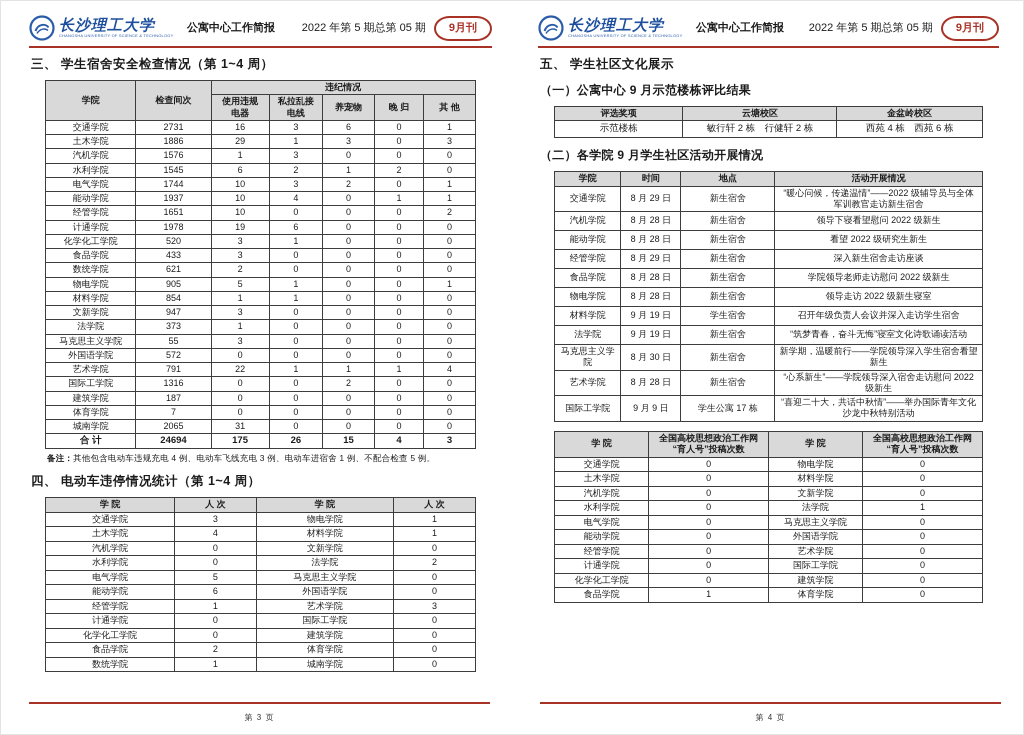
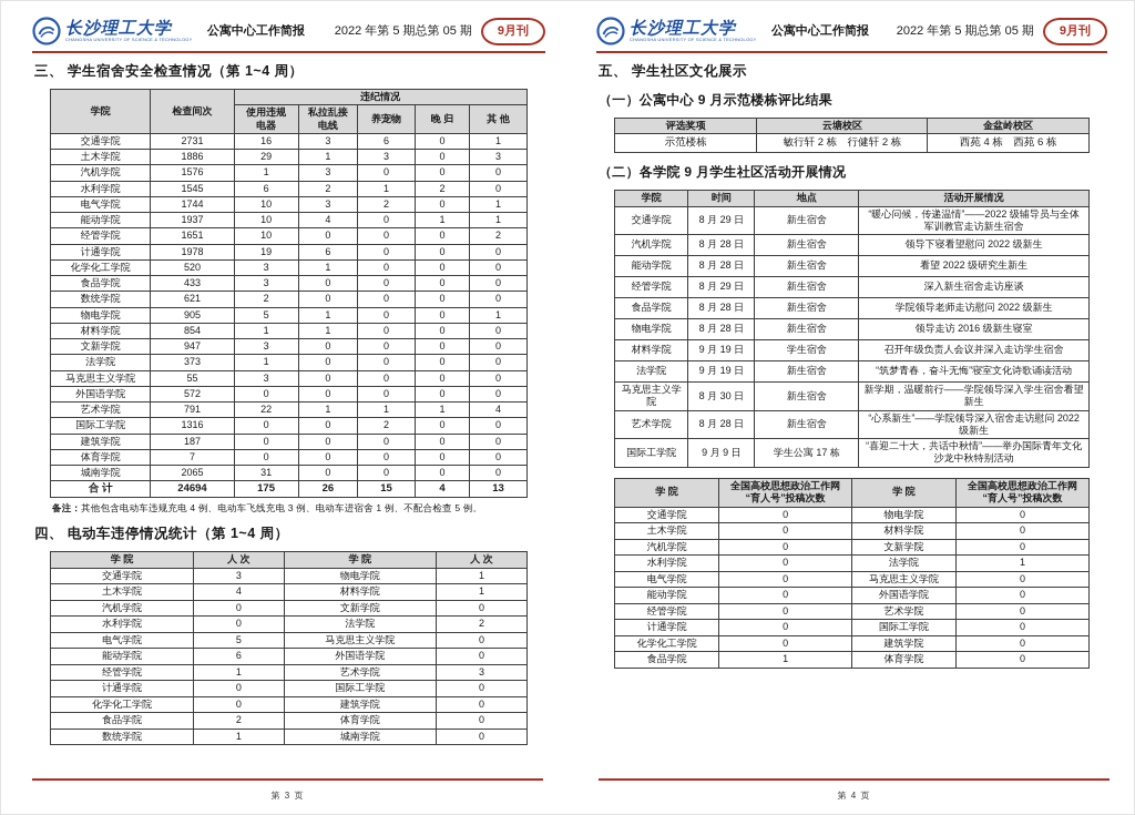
  长沙理工大学
  公寓中心工作简报
  2022 年第 5 期总第 05 期
  9月刊
  三、 学生宿舍安全检查情况（第 1~4 周）
  学院	检查间次	违纪情况
  使用违规 电器	私拉乱接 电线	养宠物	晚 归	其 他
  交通学院	2731	16	3	6	0	1
  土木学院	1886	29	1	3	0	3
  汽机学院	1576	1	3	0	0	0
  水利学院	1545	6	2	1	2	0
  电气学院	1744	10	3	2	0	1
  能动学院	1937	10	4	0	1	1
  经管学院	1651	10	0	0	0	2
  计通学院	1978	19	6	0	0	0
  化学化工学院	520	3	1	0	0	0
  食品学院	433	3	0	0	0	0
  数统学院	621	2	0	0	0	0
  物电学院	905	5	1	0	0	1
  材料学院	854	1	1	0	0	0
  文新学院	947	3	0	0	0	0
  法学院	373	1	0	0	0	0
  马克思主义学院	55	3	0	0	0	0
  外国语学院	572	0	0	0	0	0
  艺术学院	791	22	1	1	1	4
  国际工学院	1316	0	0	2	0	0
  建筑学院	187	0	0	0	0	0
  体育学院	7	0	0	0	0	0
  城南学院	2065	31	0	0	0	0
- 合 计	24694	175	26	15	4	3
+ 合 计	24694	175	26	15	4	13
  备注：其他包含电动车违规充电 4 例、电动车飞线充电 3 例、电动车进宿舍 1 例、不配合检查 5 例。
  四、 电动车违停情况统计（第 1~4 周）
  学 院	人 次	学 院	人 次
  交通学院	3	物电学院	1
  土木学院	4	材料学院	1
  汽机学院	0	文新学院	0
  水利学院	0	法学院	2
  电气学院	5	马克思主义学院	0
  能动学院	6	外国语学院	0
  经管学院	1	艺术学院	3
  计通学院	0	国际工学院	0
  化学化工学院	0	建筑学院	0
  食品学院	2	体育学院	0
  数统学院	1	城南学院	0
  第 3 页
  长沙理工大学
  公寓中心工作简报
  2022 年第 5 期总第 05 期
  9月刊
  五、 学生社区文化展示
  （一）公寓中心 9 月示范楼栋评比结果
  评选奖项	云塘校区	金盆岭校区
  示范楼栋	敏行轩 2 栋 行健轩 2 栋	西苑 4 栋 西苑 6 栋
  （二）各学院 9 月学生社区活动开展情况
  学院	时间	地点	活动开展情况
  交通学院	8 月 29 日	新生宿舍	“暖心问候，传递温情”——2022 级辅导员与全体军训教官走访新生宿舍
  汽机学院	8 月 28 日	新生宿舍	领导下寝看望慰问 2022 级新生
  能动学院	8 月 28 日	新生宿舍	看望 2022 级研究生新生
  经管学院	8 月 29 日	新生宿舍	深入新生宿舍走访座谈
  食品学院	8 月 28 日	新生宿舍	学院领导老师走访慰问 2022 级新生
- 物电学院	8 月 28 日	新生宿舍	领导走访 2022 级新生寝室
+ 物电学院	8 月 28 日	新生宿舍	领导走访 2016 级新生寝室
  材料学院	9 月 19 日	学生宿舍	召开年级负责人会议并深入走访学生宿舍
  法学院	9 月 19 日	新生宿舍	“筑梦青春，奋斗无悔”寝室文化诗歌诵读活动
  马克思主义学院	8 月 30 日	新生宿舍	新学期，温暖前行——学院领导深入学生宿舍看望新生
  艺术学院	8 月 28 日	新生宿舍	“心系新生”——学院领导深入宿舍走访慰问 2022 级新生
  国际工学院	9 月 9 日	学生公寓 17 栋	“喜迎二十大，共话中秋情”——举办国际青年文化沙龙中秋特别活动
  学 院	全国高校思想政治工作网 “育人号”投稿次数	学 院	全国高校思想政治工作网 “育人号”投稿次数
  交通学院	0	物电学院	0
  土木学院	0	材料学院	0
  汽机学院	0	文新学院	0
  水利学院	0	法学院	1
  电气学院	0	马克思主义学院	0
  能动学院	0	外国语学院	0
  经管学院	0	艺术学院	0
  计通学院	0	国际工学院	0
  化学化工学院	0	建筑学院	0
  食品学院	1	体育学院	0
  第 4 页
